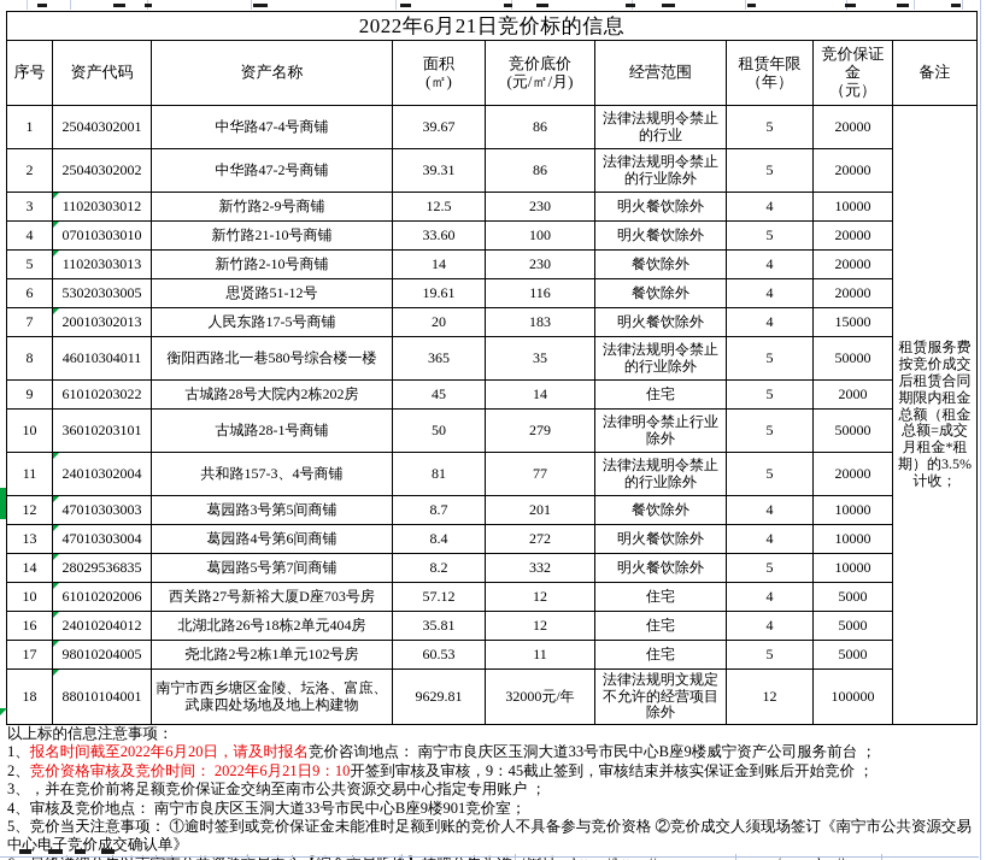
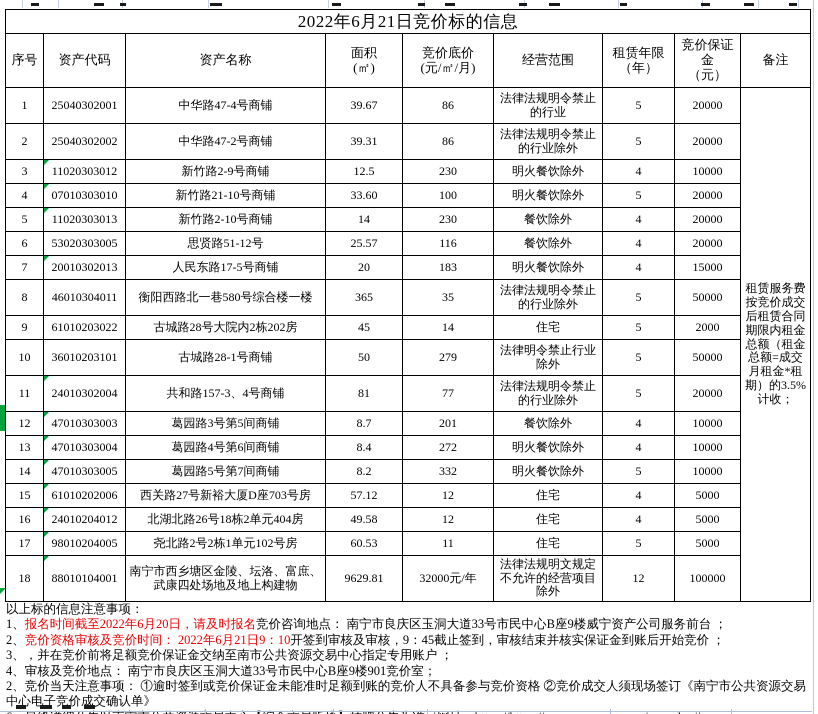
  2022年6月21日竞价标的信息
  序号	资产代码	资产名称	面积(㎡)	竞价底价(元/㎡/月)	经营范围	租赁年限（年）	竞价保证金（元）	备注
  1	25040302001	中华路47-4号商铺	39.67	86	法律法规明令禁止的行业	5	20000	租赁服务费按竞价成交后租赁合同期限内租金总额（租金总额=成交月租金*租期）的3.5%计收；
  2	25040302002	中华路47-2号商铺	39.31	86	法律法规明令禁止的行业除外	5	20000
  3	11020303012	新竹路2-9号商铺	12.5	230	明火餐饮除外	4	10000
  4	07010303010	新竹路21-10号商铺	33.60	100	明火餐饮除外	5	20000
  5	11020303013	新竹路2-10号商铺	14	230	餐饮除外	4	20000
- 6	53020303005	思贤路51-12号	19.61	116	餐饮除外	4	20000
+ 6	53020303005	思贤路51-12号	25.57	116	餐饮除外	4	20000
  7	20010302013	人民东路17-5号商铺	20	183	明火餐饮除外	4	15000
  8	46010304011	衡阳西路北一巷580号综合楼一楼	365	35	法律法规明令禁止的行业除外	5	50000
  9	61010203022	古城路28号大院内2栋202房	45	14	住宅	5	2000
  10	36010203101	古城路28-1号商铺	50	279	法律明令禁止行业除外	5	50000
  11	24010302004	共和路157-3、4号商铺	81	77	法律法规明令禁止的行业除外	5	20000
  12	47010303003	葛园路3号第5间商铺	8.7	201	餐饮除外	4	10000
  13	47010303004	葛园路4号第6间商铺	8.4	272	明火餐饮除外	4	10000
- 14	28029536835	葛园路5号第7间商铺	8.2	332	明火餐饮除外	5	10000
+ 14	47010303005	葛园路5号第7间商铺	8.2	332	明火餐饮除外	5	10000
- 10	61010202006	西关路27号新裕大厦D座703号房	57.12	12	住宅	4	5000
+ 15	61010202006	西关路27号新裕大厦D座703号房	57.12	12	住宅	4	5000
- 16	24010204012	北湖北路26号18栋2单元404房	35.81	12	住宅	4	5000
+ 16	24010204012	北湖北路26号18栋2单元404房	49.58	12	住宅	4	5000
  17	98010204005	尧北路2号2栋1单元102号房	60.53	11	住宅	5	5000
  18	88010104001	南宁市西乡塘区金陵、坛洛、富庶、武康四处场地及地上构建物	9629.81	32000元/年	法律法规明文规定不允许的经营项目除外	12	100000
  以上标的信息注意事项：
  1、报名时间截至2022年6月20日，请及时报名竞价咨询地点： 南宁市良庆区玉洞大道33号市民中心B座9楼威宁资产公司服务前台 ；
  2、竞价资格审核及竞价时间： 2022年6月21日9：10开签到审核及审核，9：45截止签到，审核结束并核实保证金到账后开始竞价 ；
  3、，并在竞价前将足额竞价保证金交纳至南市公共资源交易中心指定专用账户 ；
  4、审核及竞价地点： 南宁市良庆区玉洞大道33号市民中心B座9楼901竞价室；
- 5、竞价当天注意事项： ①逾时签到或竞价保证金未能准时足额到账的竞价人不具备参与竞价资格 ②竞价成交人须现场签订《南宁市公共资源交易中心电子竞价成交确认单》
+ 2、竞价当天注意事项： ①逾时签到或竞价保证金未能准时足额到账的竞价人不具备参与竞价资格 ②竞价成交人须现场签订《南宁市公共资源交易中心电子竞价成交确认单》
